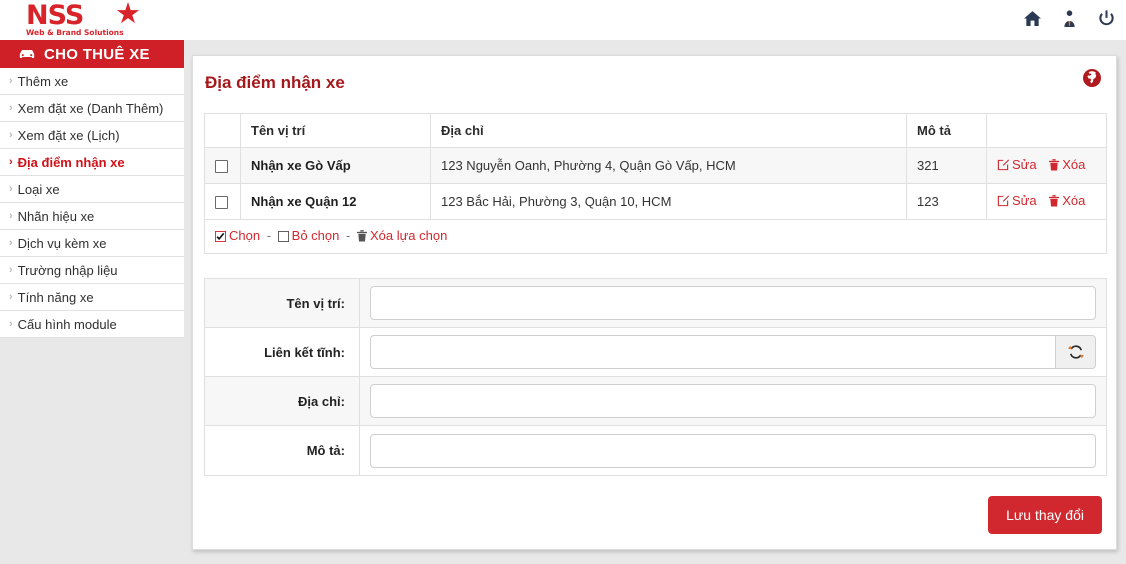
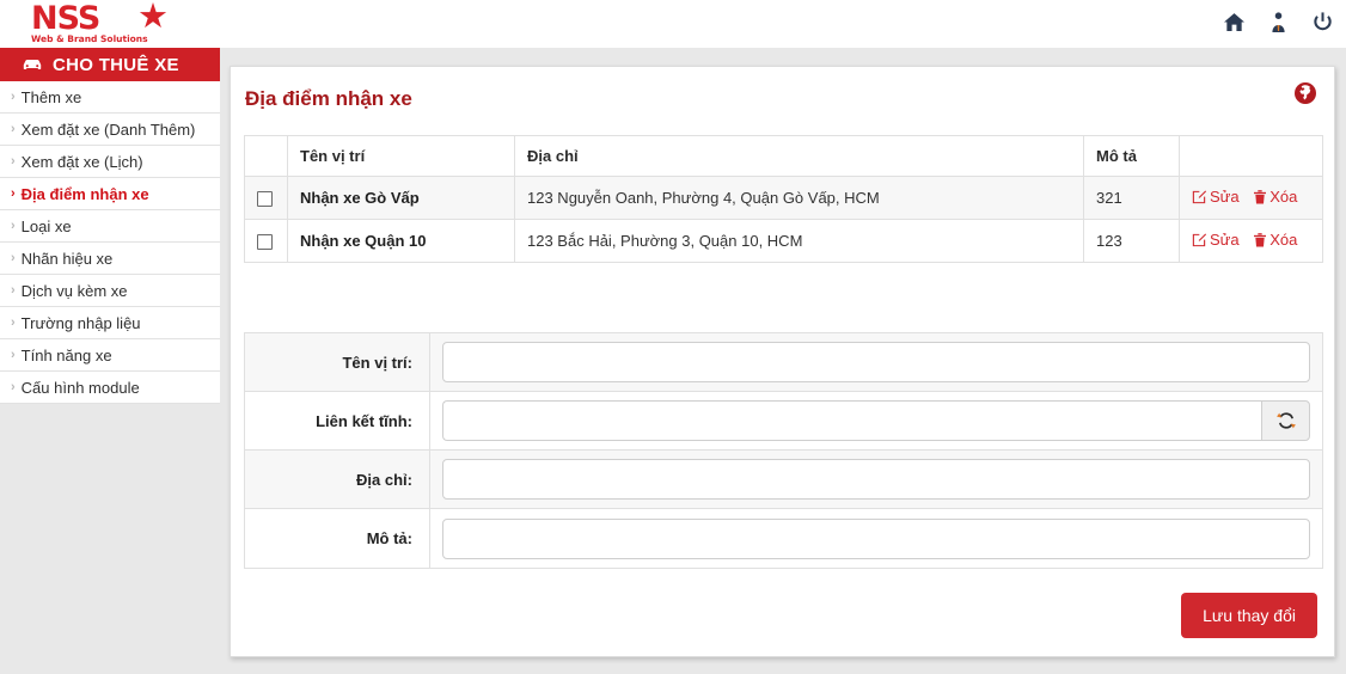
  NSS
  ★
  Web & Brand Solutions
  CHO THUÊ XE
  ›
  Thêm xe
  ›
  Xem đặt xe (Danh Thêm)
  ›
  Xem đặt xe (Lịch)
  ›
  Địa điểm nhận xe
  ›
  Loại xe
  ›
  Nhãn hiệu xe
  ›
  Dịch vụ kèm xe
  ›
  Trường nhập liệu
  ›
  Tính năng xe
  ›
  Cấu hình module
  Địa điểm nhận xe
  	Tên vị trí	Địa chỉ	Mô tả
  	Nhận xe Gò Vấp	123 Nguyễn Oanh, Phường 4, Quận Gò Vấp, HCM	321	Sửa Xóa
- 	Nhận xe Quận 12	123 Bắc Hải, Phường 3, Quận 10, HCM	123	Sửa Xóa
+ 	Nhận xe Quận 10	123 Bắc Hải, Phường 3, Quận 10, HCM	123	Sửa Xóa
- Chọn - Bỏ chọn - Xóa lựa chọn
  Tên vị trí:
  Liên kết tĩnh:
  Địa chỉ:
  Mô tả:
  Lưu thay đổi
